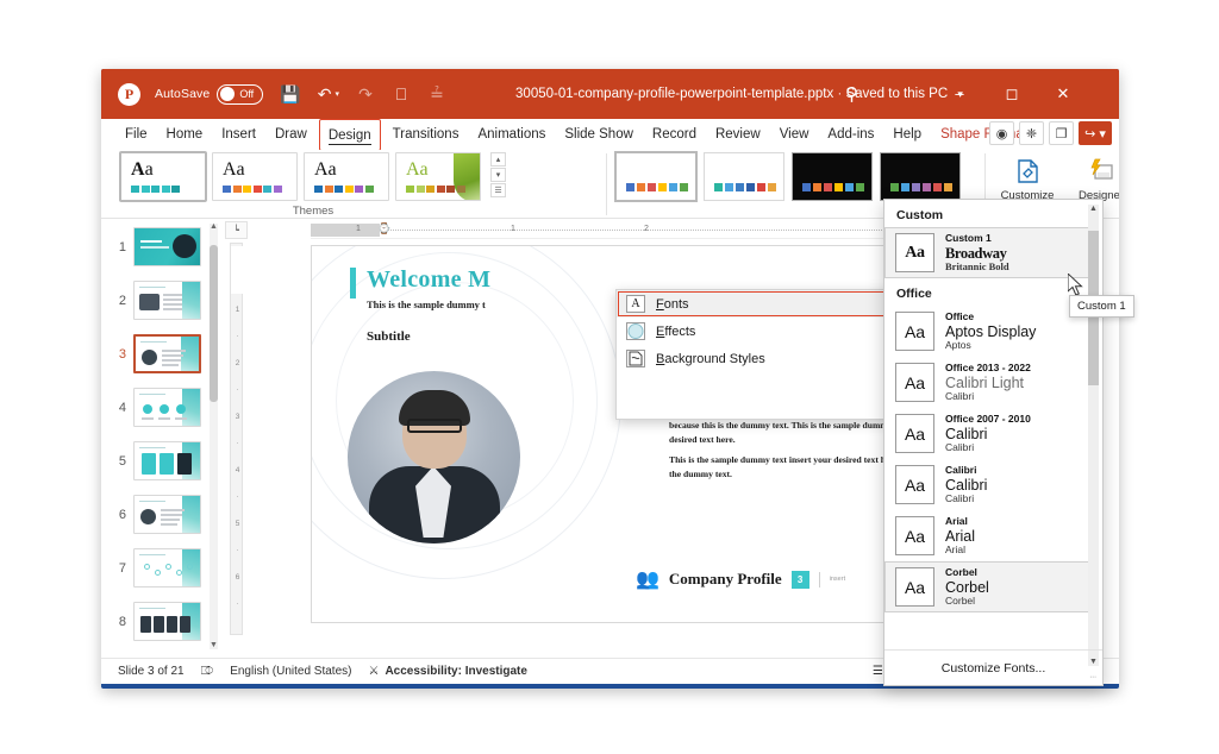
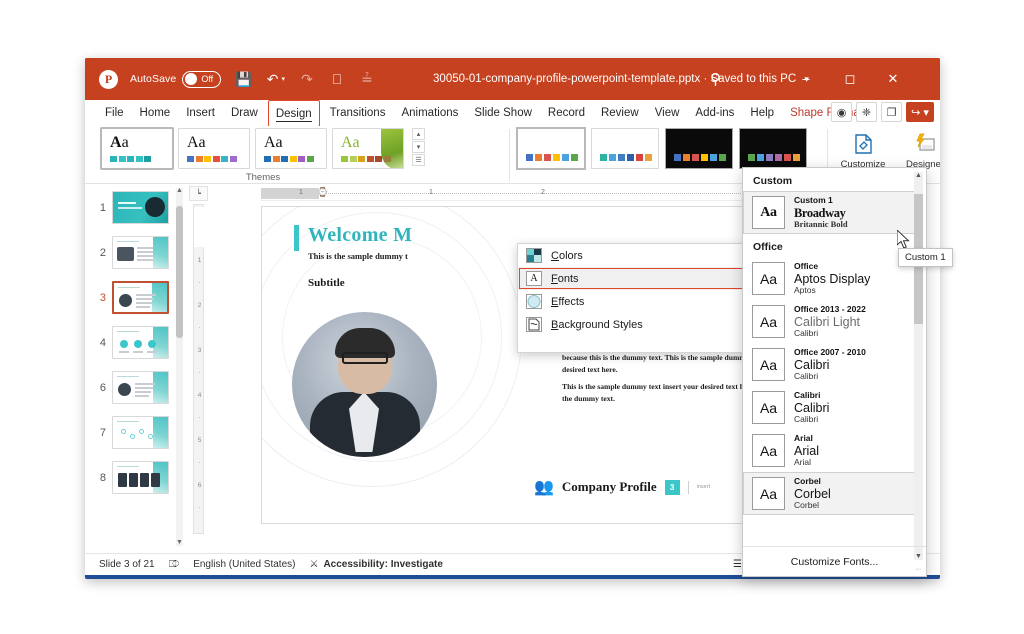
  P
  AutoSave
  Off
  💾
  ↶
  ↷
  ⎕
  ≟
  30050-01-company-profile-powerpoint-template.pptx · Saved to this PC ▾
  ⚲
  –
  ◻
  ✕
  File
  Home
  Insert
  Draw
  Design
  Transitions
  Animations
  Slide Show
  Record
  Review
  View
  Add-ins
  Help
  ◉
  ❈
  ❐
  ↪ ▾
  Aa
  Aa
  Aa
  Aa
  Themes
  Customize
  Designe
  1
  2
  3
  4
- 5
  6
  7
  8
  ┕
  ⌚
  Welcome M
  This is the sample dummy t
  Subtitle
  This is the sample dummy text insert your desired text the dummy text.
  👥
  Company Profile
  3
  Slide 3 of 21
  ⎄
  English (United States)
  ⚔
  Accessibility: Investigate
  ☰
+ Colors
  A
  Fonts
  Effects
  Background Styles
  Custom
  Aa
  Custom 1
  Broadway
  Britannic Bold
  Office
  Aa
  Office
  Aptos Display
  Aptos
  Aa
  Office 2013 - 2022
  Calibri Light
  Calibri
  Aa
  Office 2007 - 2010
  Calibri
  Calibri
  Aa
  Calibri
  Calibri
  Calibri
  Aa
  Arial
  Arial
  Arial
  Aa
  Corbel
  Corbel
  Corbel
  Customize Fonts...
  Custom 1
